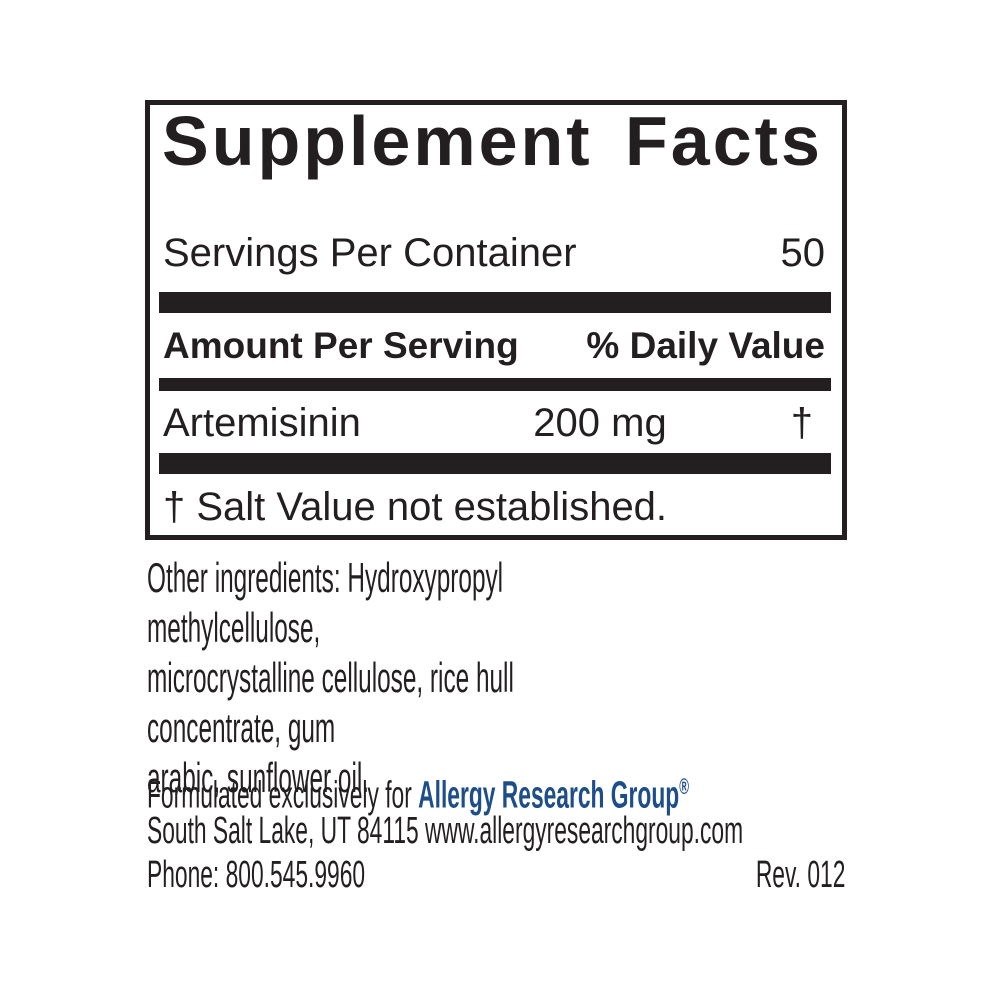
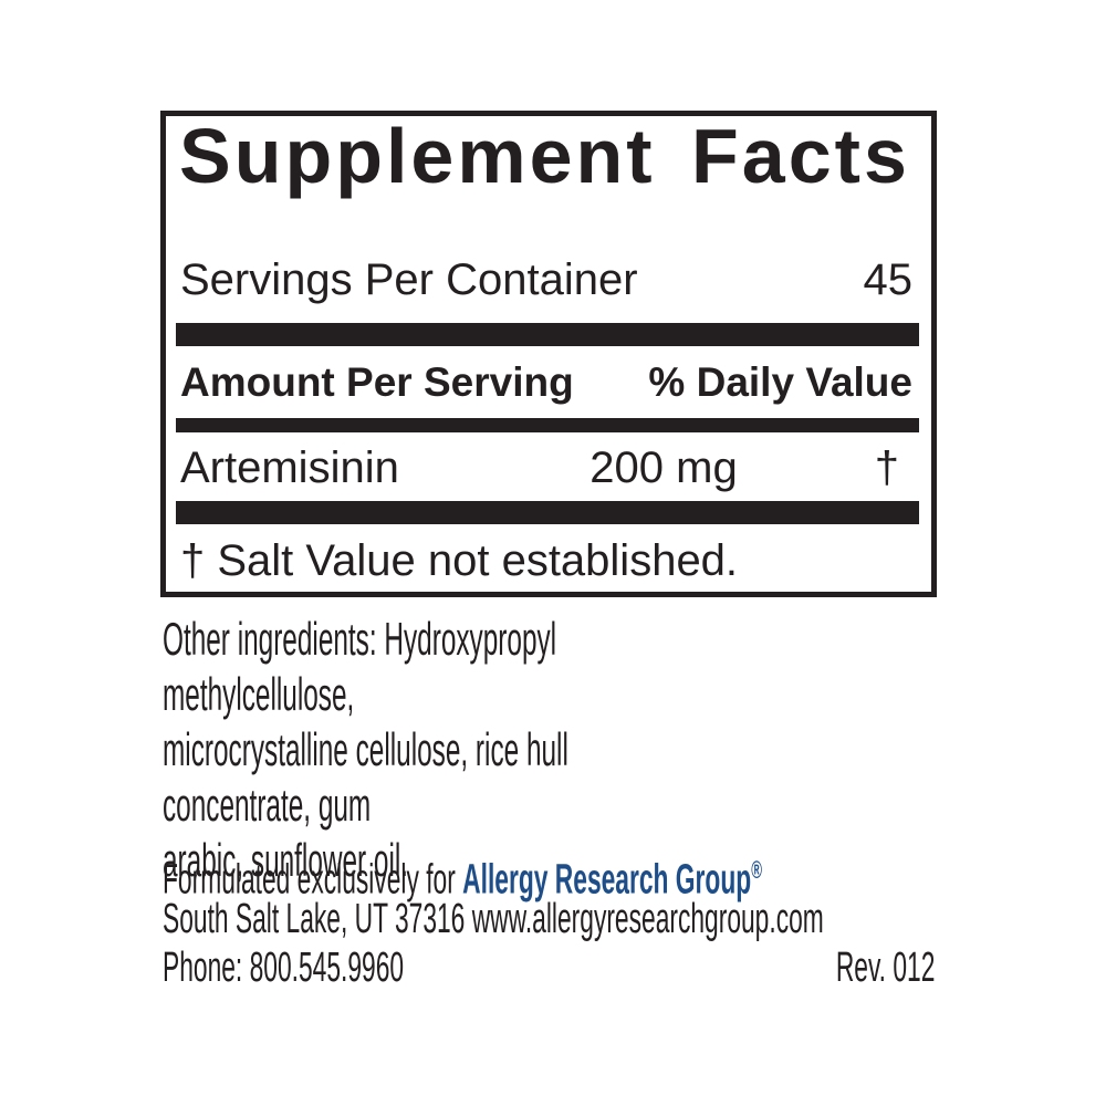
  Supplement Facts
  Servings Per Container
- 50
+ 45
  Amount Per Serving
  % Daily Value
  Artemisinin
  200 mg
  †
  † Salt Value not established.
  Other ingredients: Hydroxypropyl methylcellulose,
  microcrystalline cellulose, rice hull concentrate, gum
  arabic, sunflower oil.
  Formulated exclusively for Allergy Research Group®
- South Salt Lake, UT 84115 www.allergyresearchgroup.com
+ South Salt Lake, UT 37316 www.allergyresearchgroup.com
  Phone: 800.545.9960
  Rev. 012
